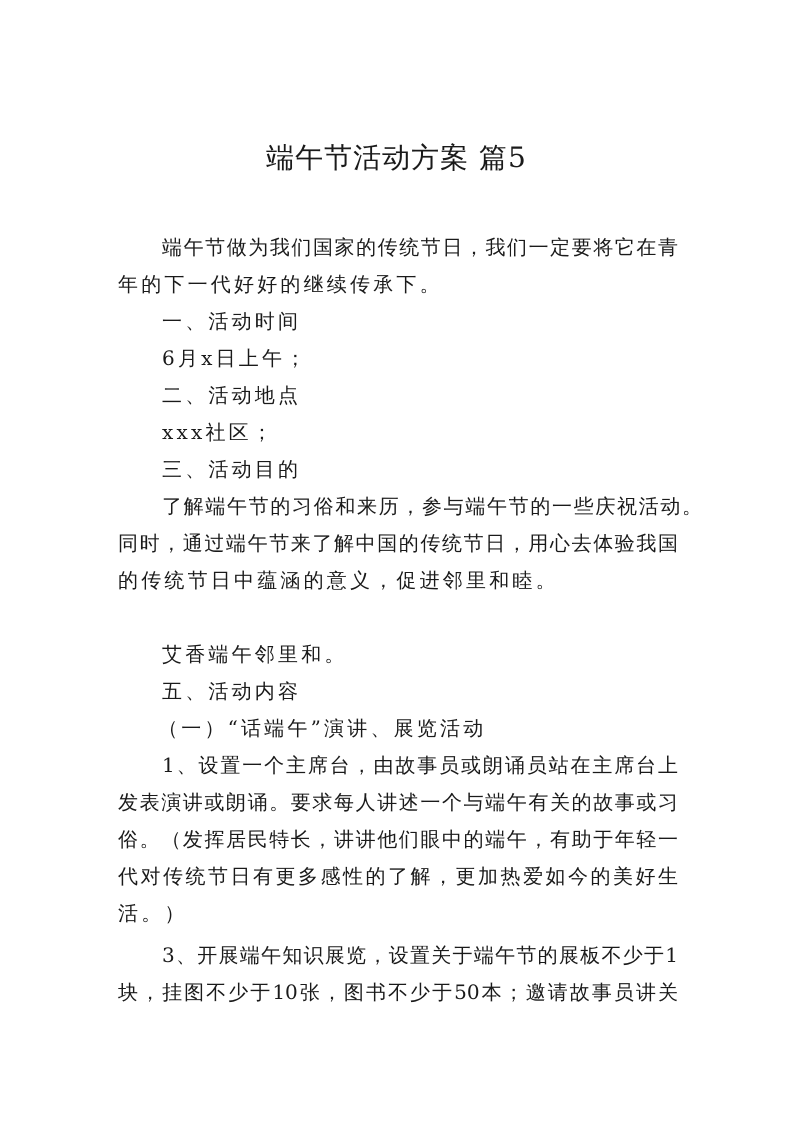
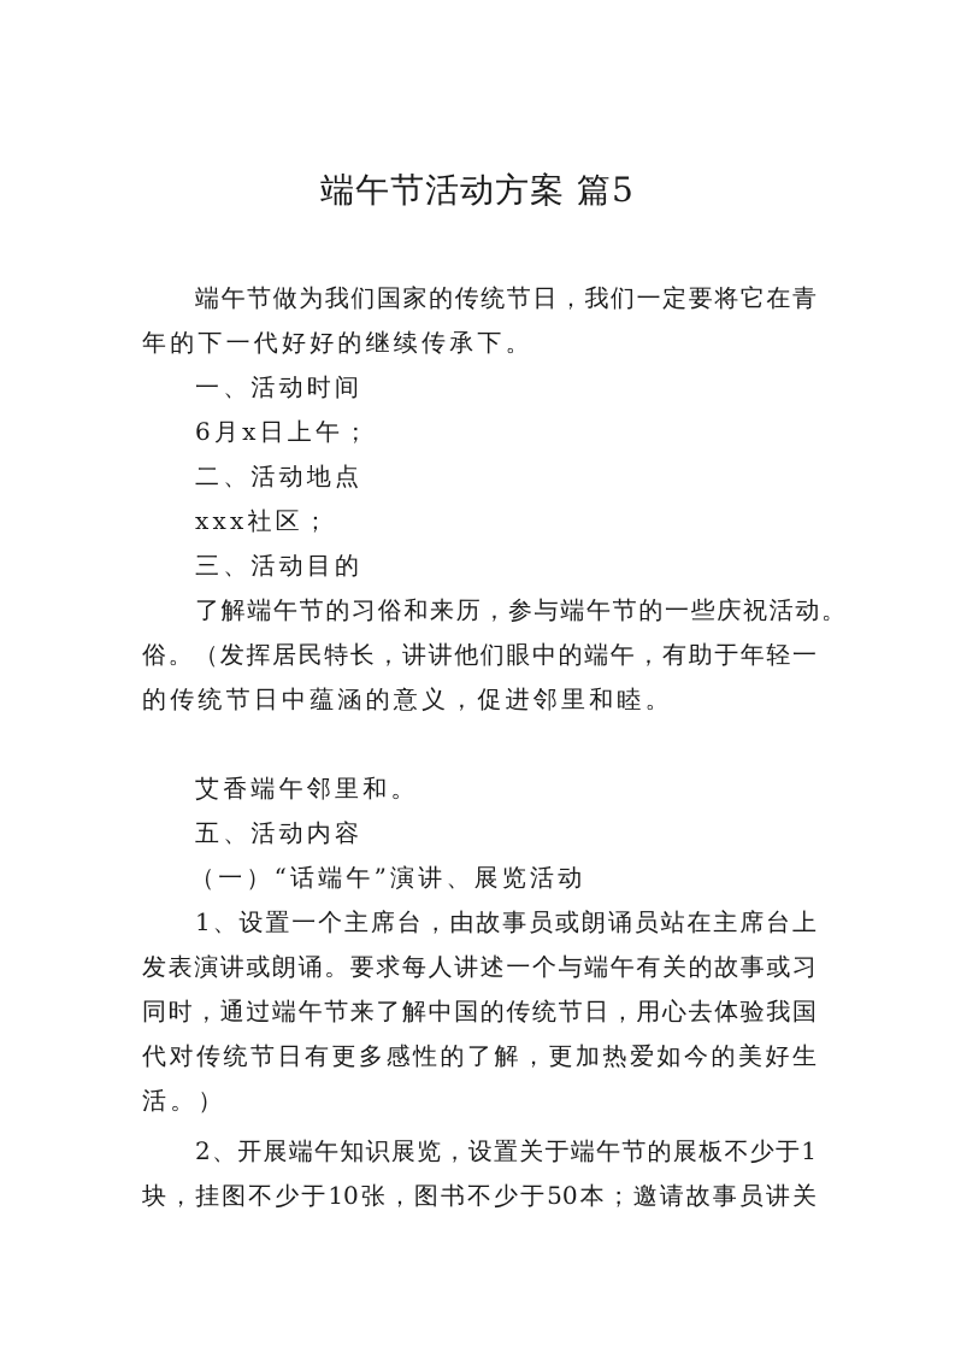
  端午节活动方案 篇5
  端午节做为我们国家的传统节日，我们一定要将它在青
  年的下一代好好的继续传承下。
  一、活动时间
  6月x日上午；
  二、活动地点
  xxx社区；
  三、活动目的
  了解端午节的习俗和来历，参与端午节的一些庆祝活动。
- 同时，通过端午节来了解中国的传统节日，用心去体验我国
+ 俗。（发挥居民特长，讲讲他们眼中的端午，有助于年轻一
  的传统节日中蕴涵的意义，促进邻里和睦。
  艾香端午邻里和。
  五、活动内容
  （一）“话端午”演讲、展览活动
  1、设置一个主席台，由故事员或朗诵员站在主席台上
  发表演讲或朗诵。要求每人讲述一个与端午有关的故事或习
- 俗。（发挥居民特长，讲讲他们眼中的端午，有助于年轻一
+ 同时，通过端午节来了解中国的传统节日，用心去体验我国
  代对传统节日有更多感性的了解，更加热爱如今的美好生
  活。）
- 3、开展端午知识展览，设置关于端午节的展板不少于1
+ 2、开展端午知识展览，设置关于端午节的展板不少于1
  块，挂图不少于10张，图书不少于50本；邀请故事员讲关
